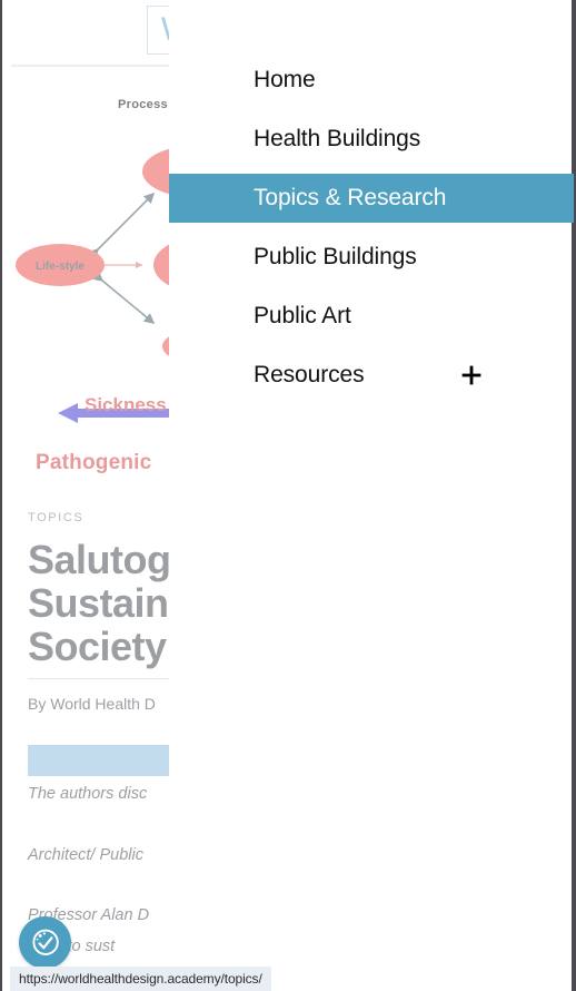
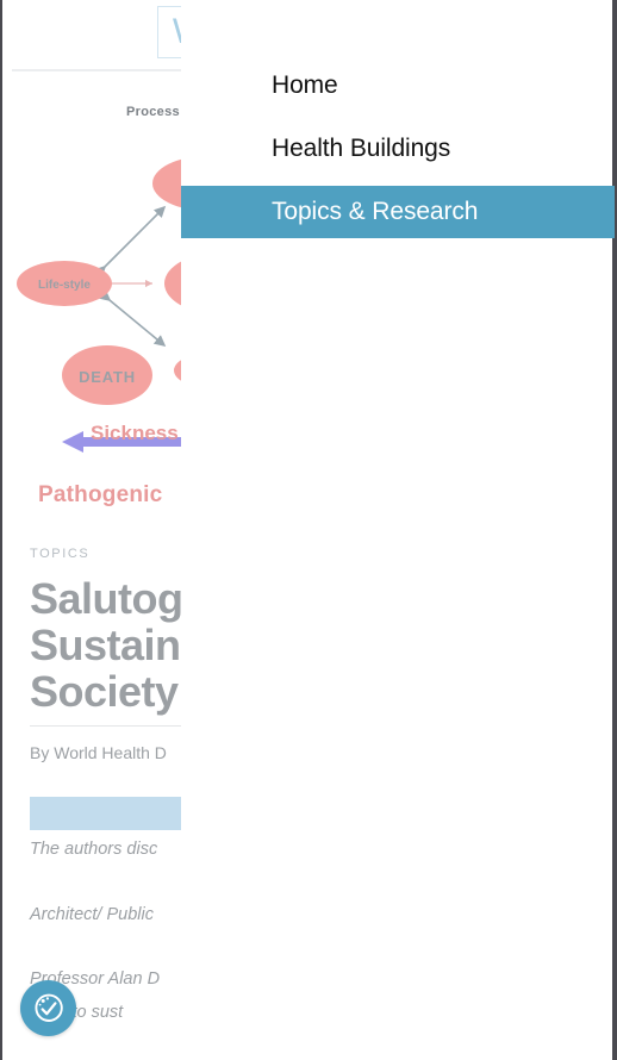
  Process
  Life-style
+ DEATH
  Sickness
  Pathogenic
  TOPICS
  Salutog
  Sustain
  Society
  By World Health D
  The authors disc
  Architect/ Public
  Professor Alan D
  Home
  Health Buildings
  Topics & Research
- Public Buildings
- Public Art
- Resources
- https://worldhealthdesign.academy/topics/
